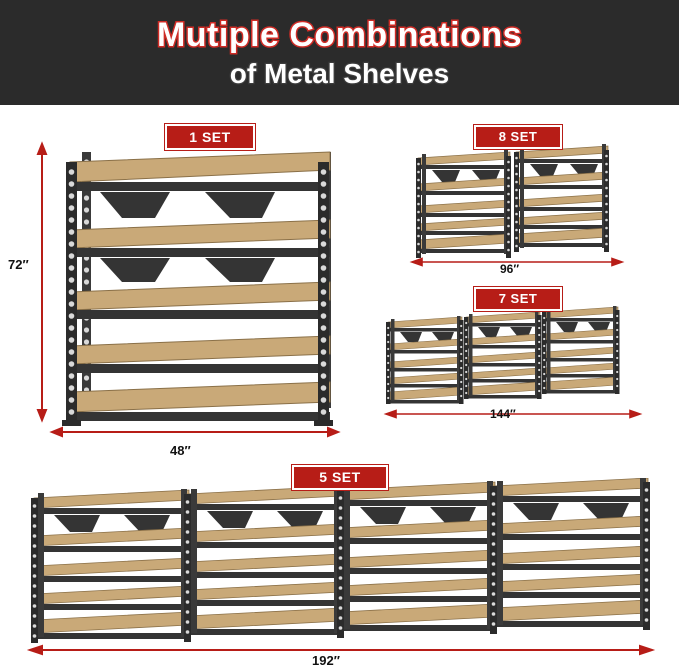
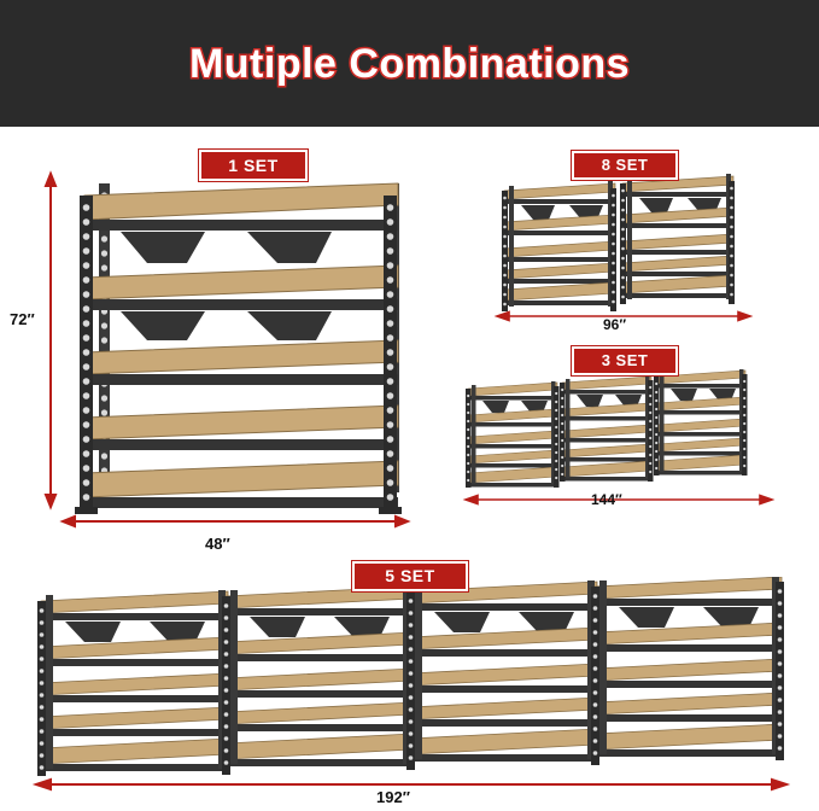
  Mutiple Combinations
- of Metal Shelves
  1 SET
  72″
  48″
  8 SET
  96″
- 7 SET
+ 3 SET
  144″
  5 SET
  192″
